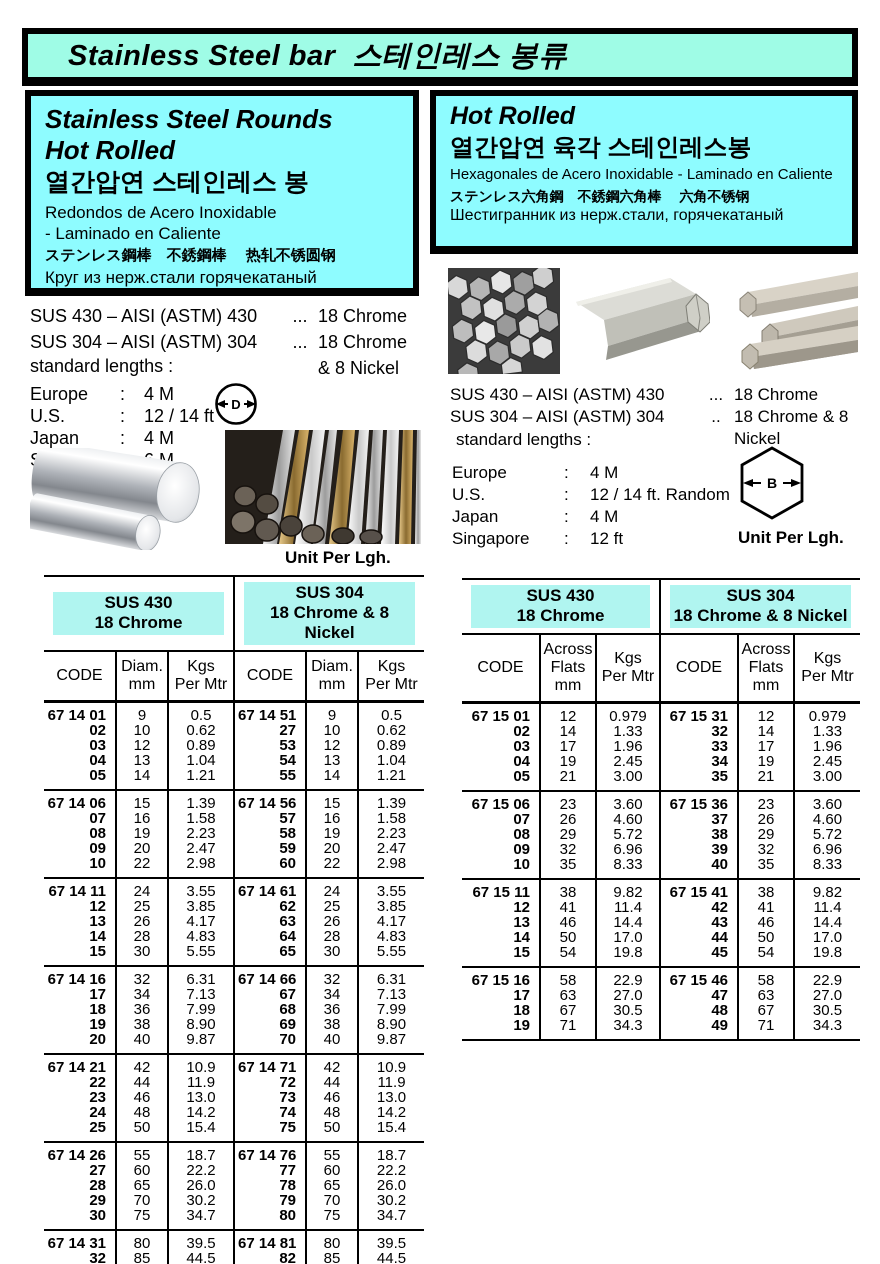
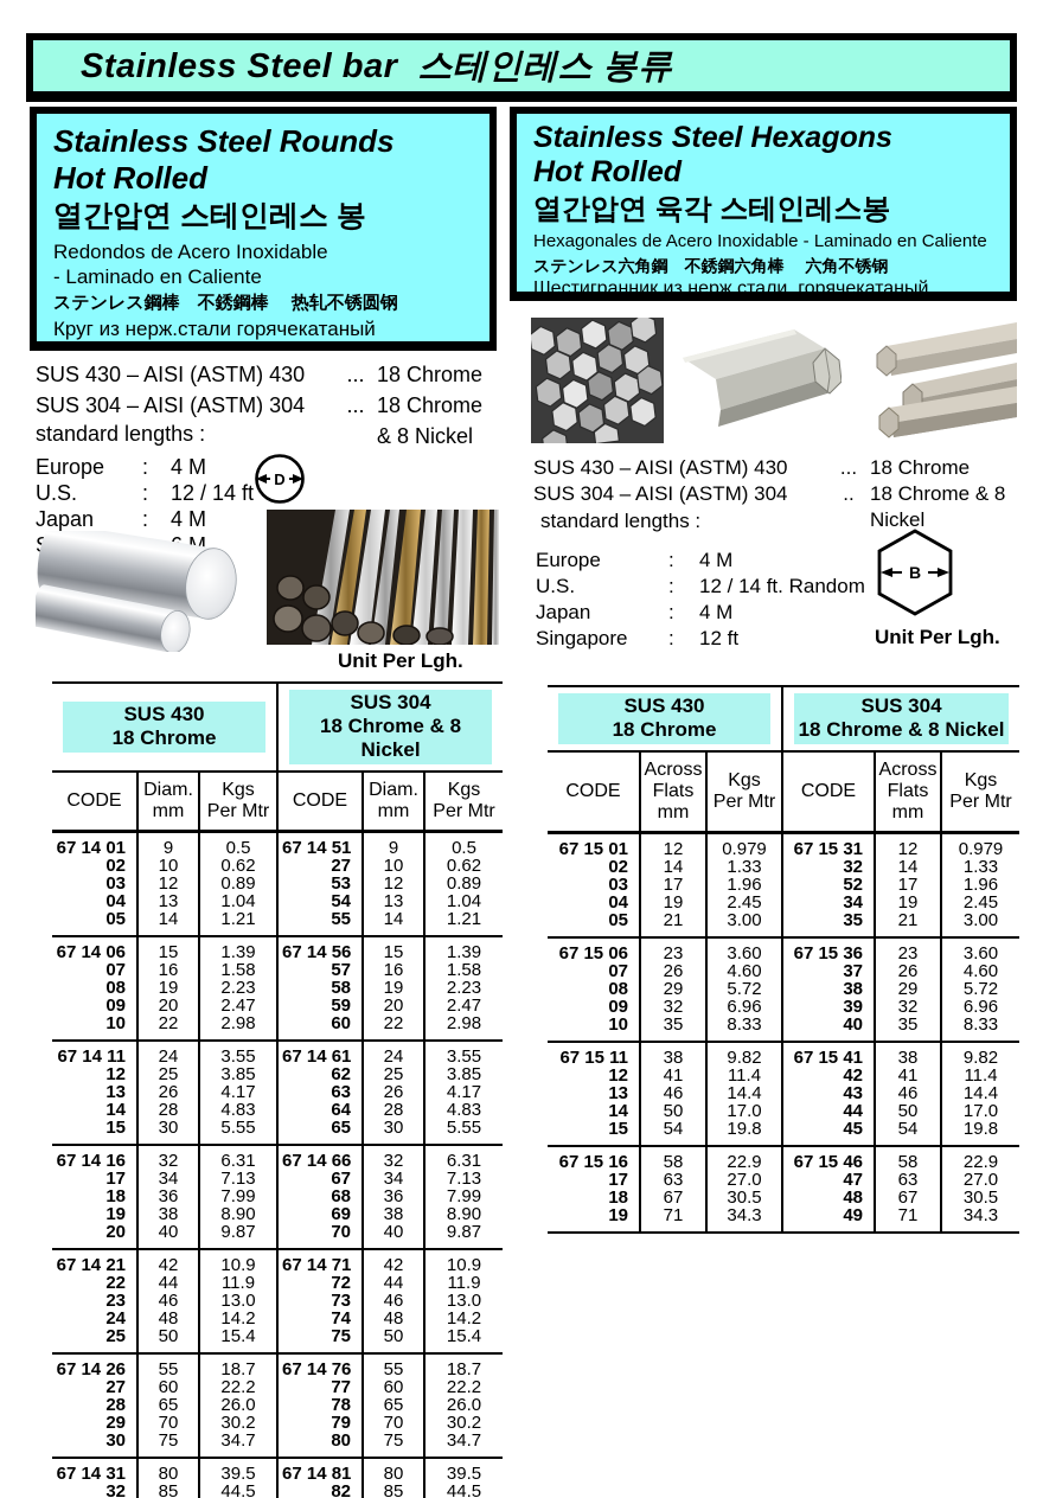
  Stainless Steel bar 스테인레스 봉류
  Stainless Steel Rounds
  Hot Rolled
  열간압연 스테인레스 봉
  Redondos de Acero Inoxidable
  - Laminado en Caliente
  ステンレス鋼棒 不銹鋼棒 热轧不锈圆钢
  Круг из нерж.стали горячекатаный
+ Stainless Steel Hexagons
  Hot Rolled
  열간압연 육각 스테인레스봉
  Hexagonales de Acero Inoxidable - Laminado en Caliente
  ステンレス六角鋼 不銹鋼六角棒 六角不锈钢
  Шестигранник из нерж.стали, горячекатаный
  SUS 430 – AISI (ASTM) 430
  ...
  18 Chrome
  SUS 304 – AISI (ASTM) 304
  ...
  18 Chrome & 8 Nickel
  standard lengths :
  Europe
  :
  4 M
  U.S.
  :
  12 / 14 ft
  Japan
  :
  4 M
  D
  Unit Per Lgh.
  SUS 430 – AISI (ASTM) 430
  ...
  18 Chrome
  SUS 304 – AISI (ASTM) 304
  ..
  18 Chrome & 8 Nickel
  standard lengths :
  Europe
  :
  4 M
  U.S.
  :
  12 / 14 ft. Random
  Japan
  :
  4 M
  Singapore
  :
  12 ft
  B
  Unit Per Lgh.
  SUS 43018 Chrome	SUS 30418 Chrome & 8 Nickel
  CODE	Diam.mm	KgsPer Mtr	CODE	Diam.mm	KgsPer Mtr
  67 14 01	9	0.5	67 14 51	9	0.5
  02	10	0.62	27	10	0.62
  03	12	0.89	53	12	0.89
  04	13	1.04	54	13	1.04
  05	14	1.21	55	14	1.21
  67 14 06	15	1.39	67 14 56	15	1.39
  07	16	1.58	57	16	1.58
  08	19	2.23	58	19	2.23
  09	20	2.47	59	20	2.47
  10	22	2.98	60	22	2.98
  67 14 11	24	3.55	67 14 61	24	3.55
  12	25	3.85	62	25	3.85
  13	26	4.17	63	26	4.17
  14	28	4.83	64	28	4.83
  15	30	5.55	65	30	5.55
  67 14 16	32	6.31	67 14 66	32	6.31
  17	34	7.13	67	34	7.13
  18	36	7.99	68	36	7.99
  19	38	8.90	69	38	8.90
  20	40	9.87	70	40	9.87
  67 14 21	42	10.9	67 14 71	42	10.9
  22	44	11.9	72	44	11.9
  23	46	13.0	73	46	13.0
  24	48	14.2	74	48	14.2
  25	50	15.4	75	50	15.4
  67 14 26	55	18.7	67 14 76	55	18.7
  27	60	22.2	77	60	22.2
  28	65	26.0	78	65	26.0
  29	70	30.2	79	70	30.2
  30	75	34.7	80	75	34.7
  67 14 31	80	39.5	67 14 81	80	39.5
  32	85	44.5	82	85	44.5
  SUS 43018 Chrome	SUS 30418 Chrome & 8 Nickel
  CODE	AcrossFlatsmm	KgsPer Mtr	CODE	AcrossFlatsmm	KgsPer Mtr
  67 15 01	12	0.979	67 15 31	12	0.979
  02	14	1.33	32	14	1.33
- 03	17	1.96	33	17	1.96
+ 03	17	1.96	52	17	1.96
  04	19	2.45	34	19	2.45
  05	21	3.00	35	21	3.00
  67 15 06	23	3.60	67 15 36	23	3.60
  07	26	4.60	37	26	4.60
  08	29	5.72	38	29	5.72
  09	32	6.96	39	32	6.96
  10	35	8.33	40	35	8.33
  67 15 11	38	9.82	67 15 41	38	9.82
  12	41	11.4	42	41	11.4
  13	46	14.4	43	46	14.4
  14	50	17.0	44	50	17.0
  15	54	19.8	45	54	19.8
  67 15 16	58	22.9	67 15 46	58	22.9
  17	63	27.0	47	63	27.0
  18	67	30.5	48	67	30.5
  19	71	34.3	49	71	34.3
